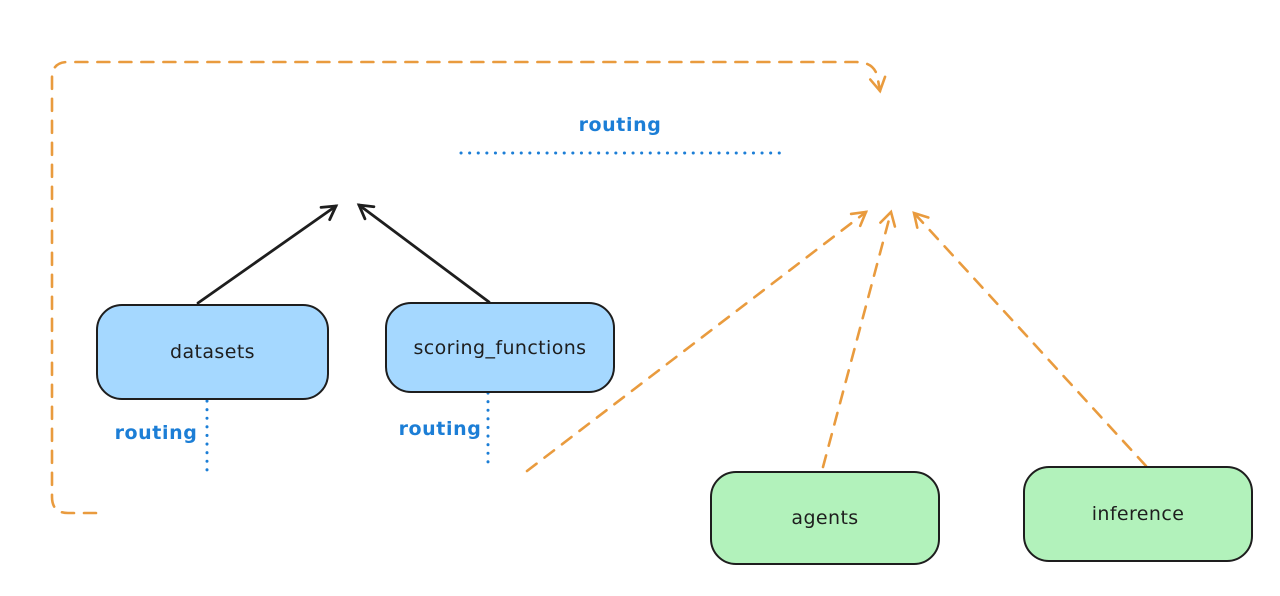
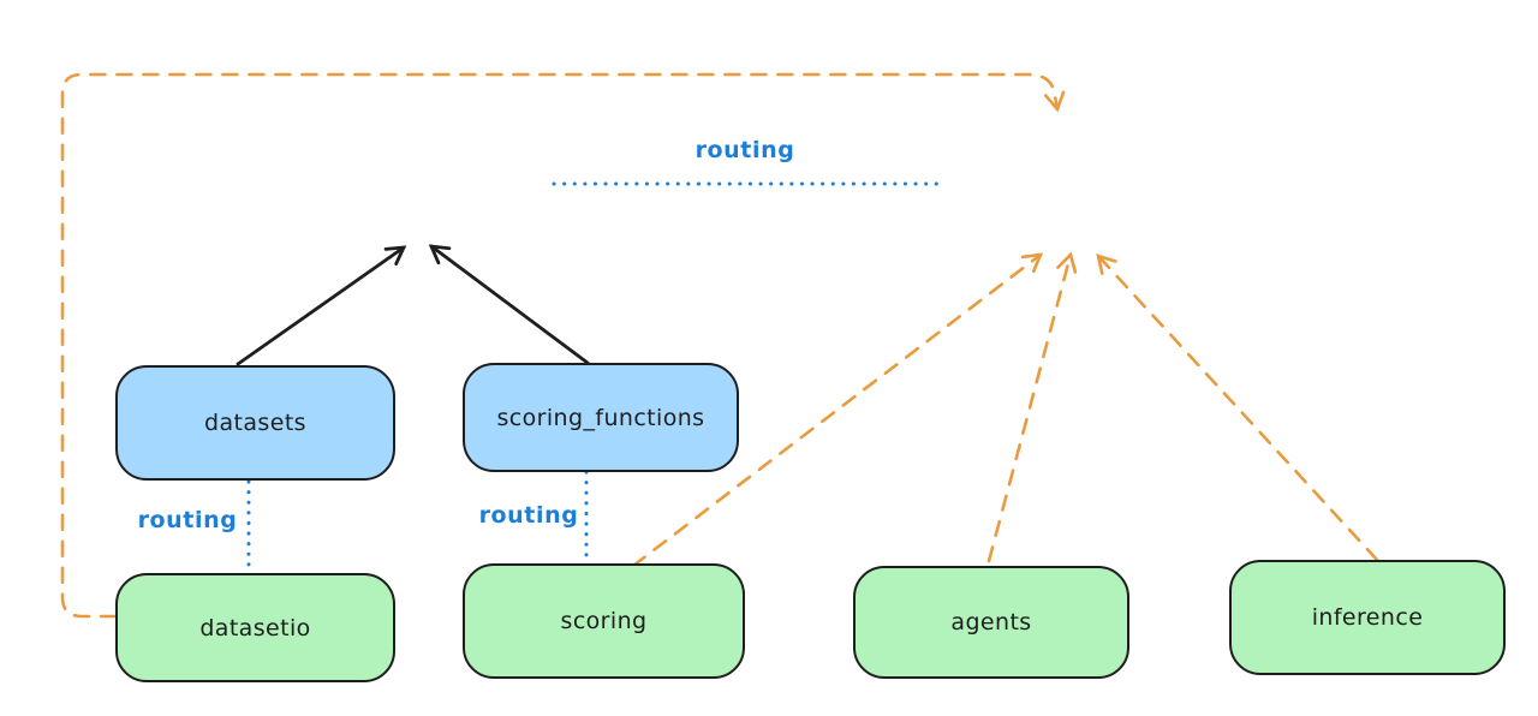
  datasets
  scoring_functions
+ datasetio
+ scoring
  agents
  inference
  routing
  routing
  routing
